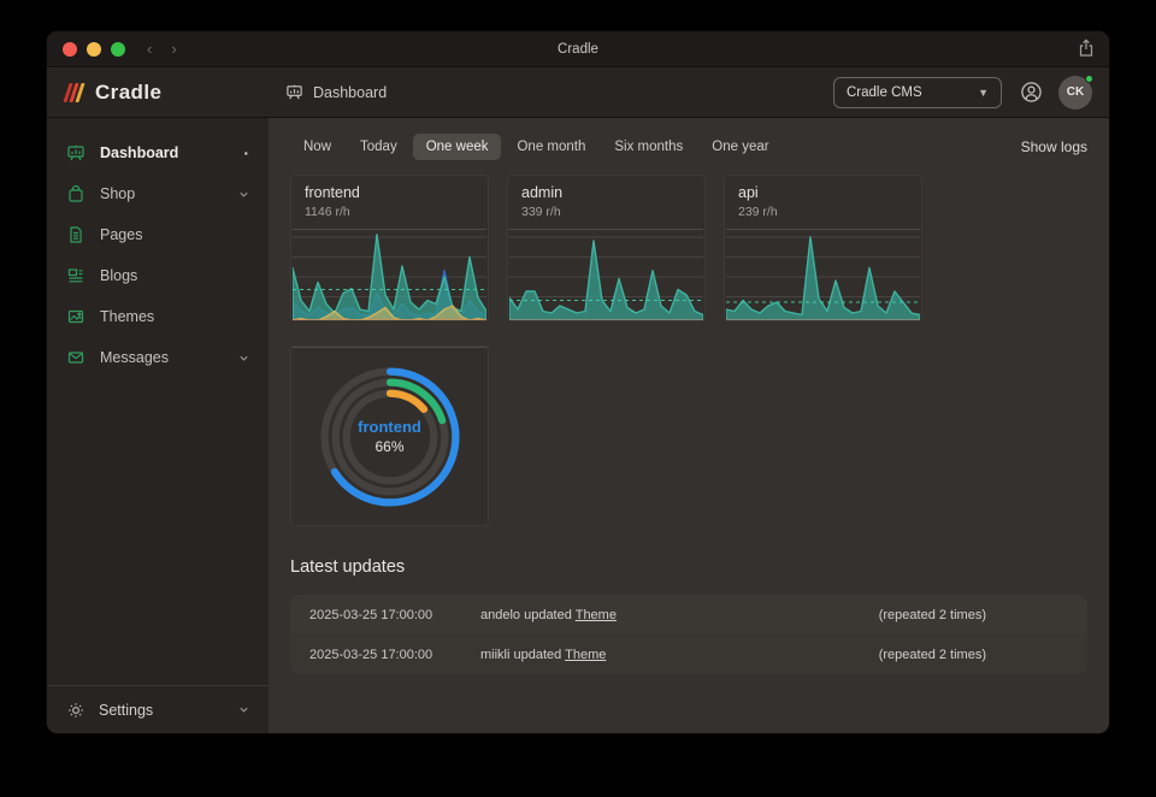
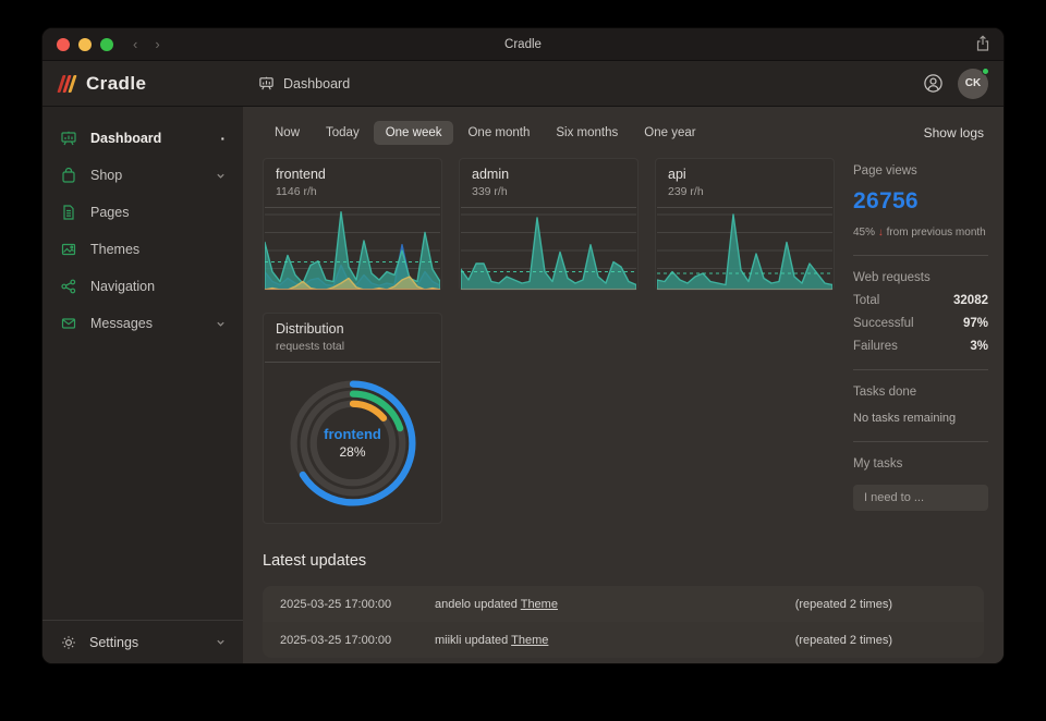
  ‹
  ›
  Cradle
  Cradle
  Dashboard
- Cradle CMS
- ▼
  CK
  Dashboard
  ·
  Shop
  Pages
- Blogs
  Themes
+ Navigation
  Messages
  Settings
  Now
  Today
  One week
  One month
  Six months
  One year
  Show logs
  frontend
  1146 r/h
  admin
  339 r/h
  api
  239 r/h
+ Distribution
+ requests total
  frontend
- 66%
+ 28%
+ Page views
+ 26756
+ 45% ↓ from previous month
+ Web requests
+ Total
+ 32082
+ Successful
+ 97%
+ Failures
+ 3%
+ Tasks done
+ No tasks remaining
+ My tasks
+ I need to ...
  Latest updates
  2025-03-25 17:00:00
  andelo updated Theme
  (repeated 2 times)
  2025-03-25 17:00:00
  miikli updated Theme
  (repeated 2 times)
